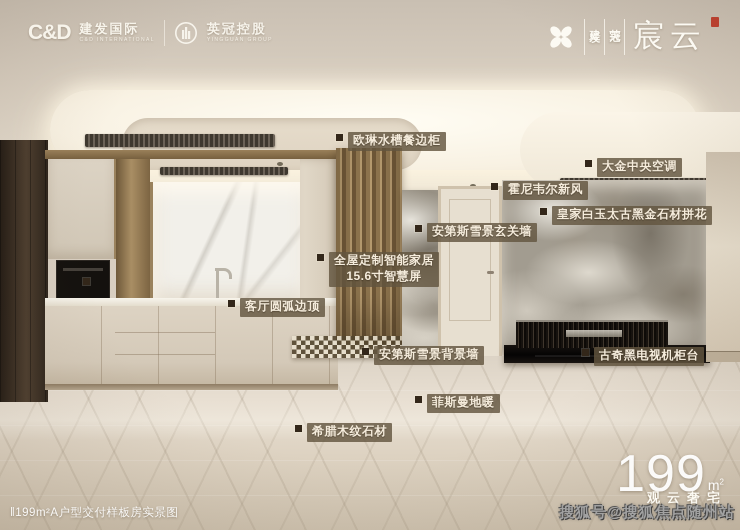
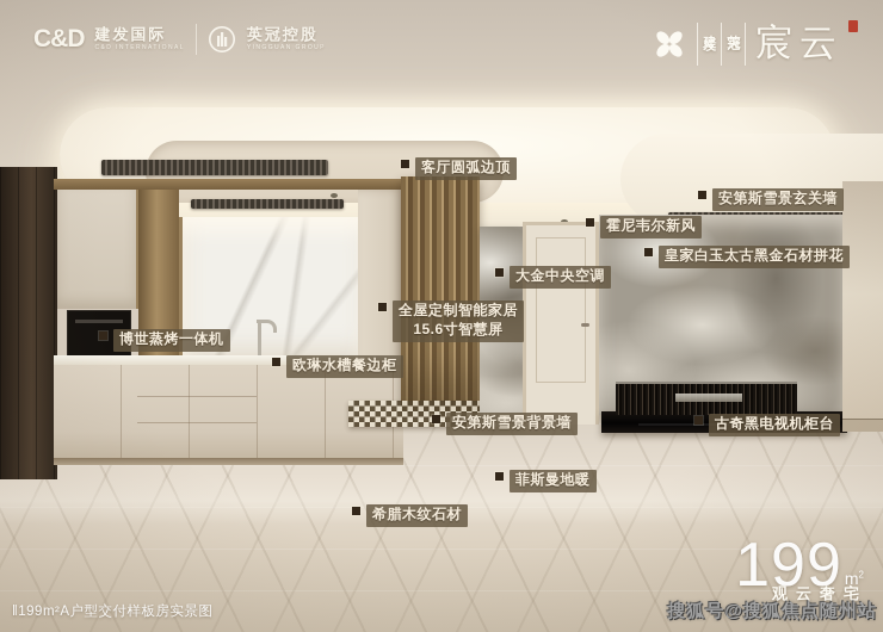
- 欧琳水槽餐边柜
+ 客厅圆弧边顶
- 大金中央空调
+ 安第斯雪景玄关墙
  霍尼韦尔新风
  皇家白玉太古黑金石材拼花
- 安第斯雪景玄关墙
+ 大金中央空调
  全屋定制智能家居
  15.6寸智慧屏
+ 博世蒸烤一体机
- 客厅圆弧边顶
+ 欧琳水槽餐边柜
  安第斯雪景背景墙
  古奇黑电视机柜台
  菲斯曼地暖
  希腊木纹石材
  C&D
  建发国际
  英冠控股
  宸云
  ‖199m²A户型交付样板房实景图
  199
  m2
  观云奢宅
  搜狐号@搜狐焦点随州站
